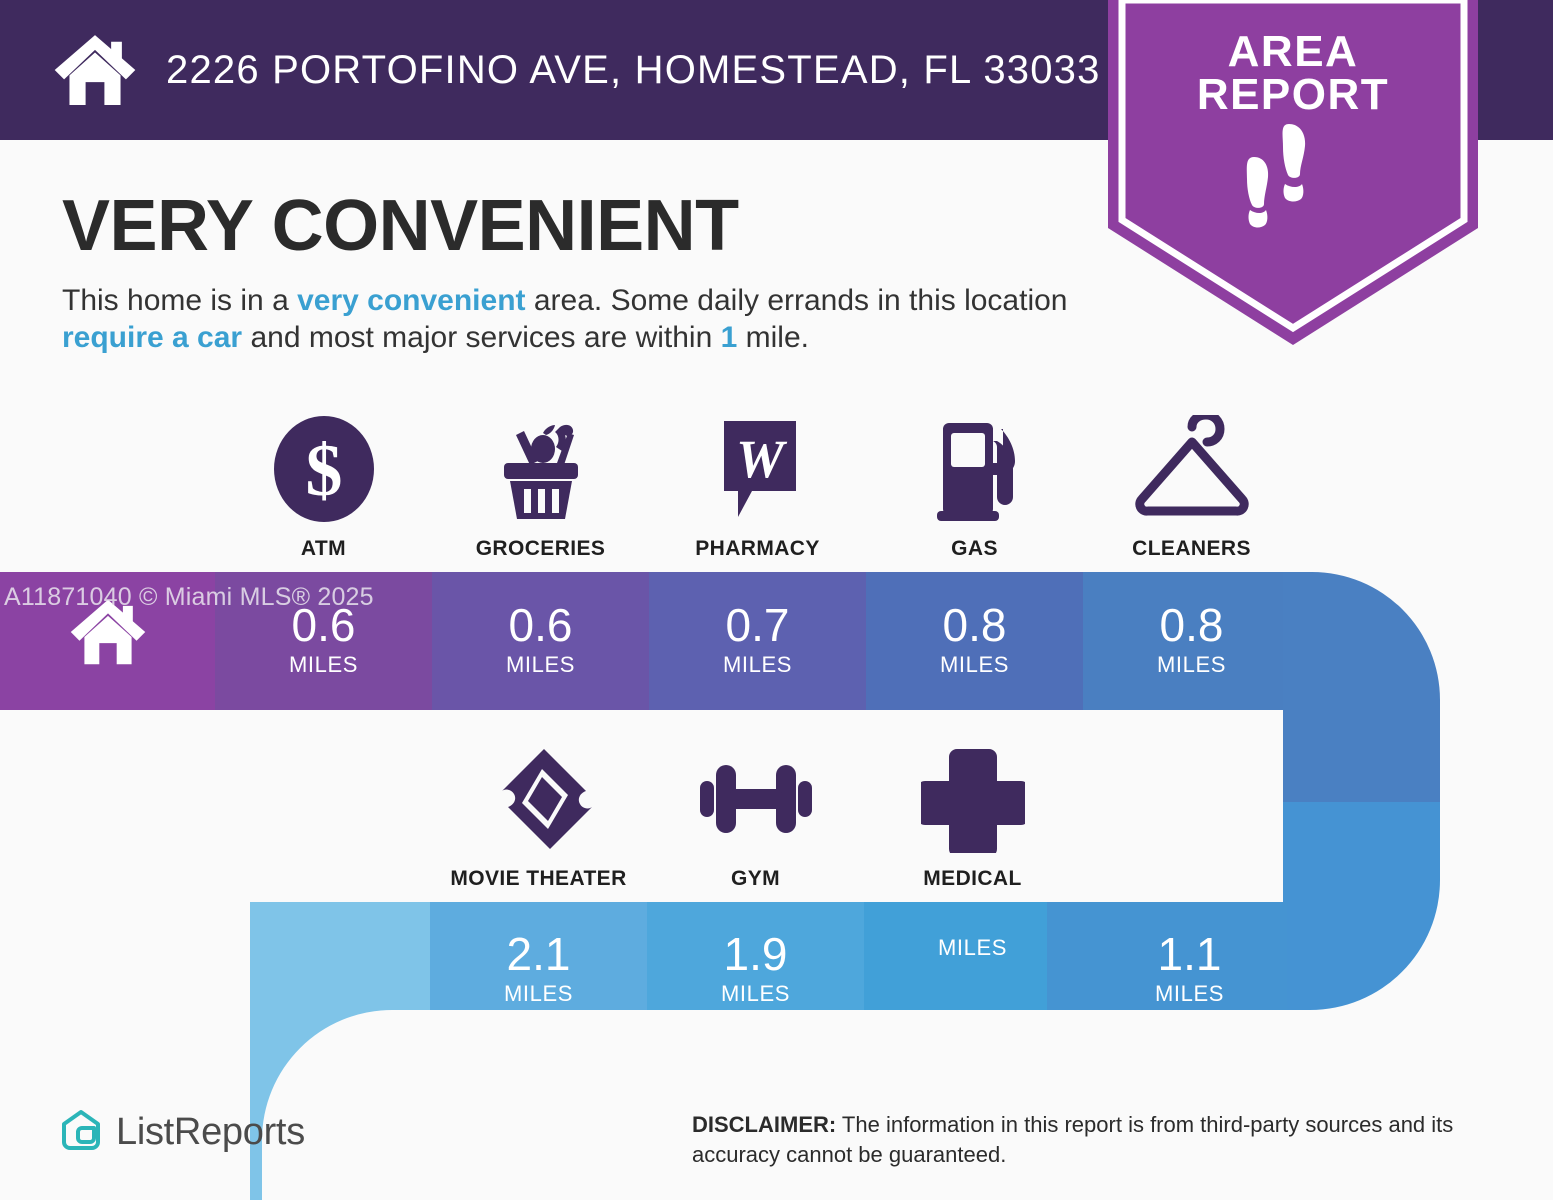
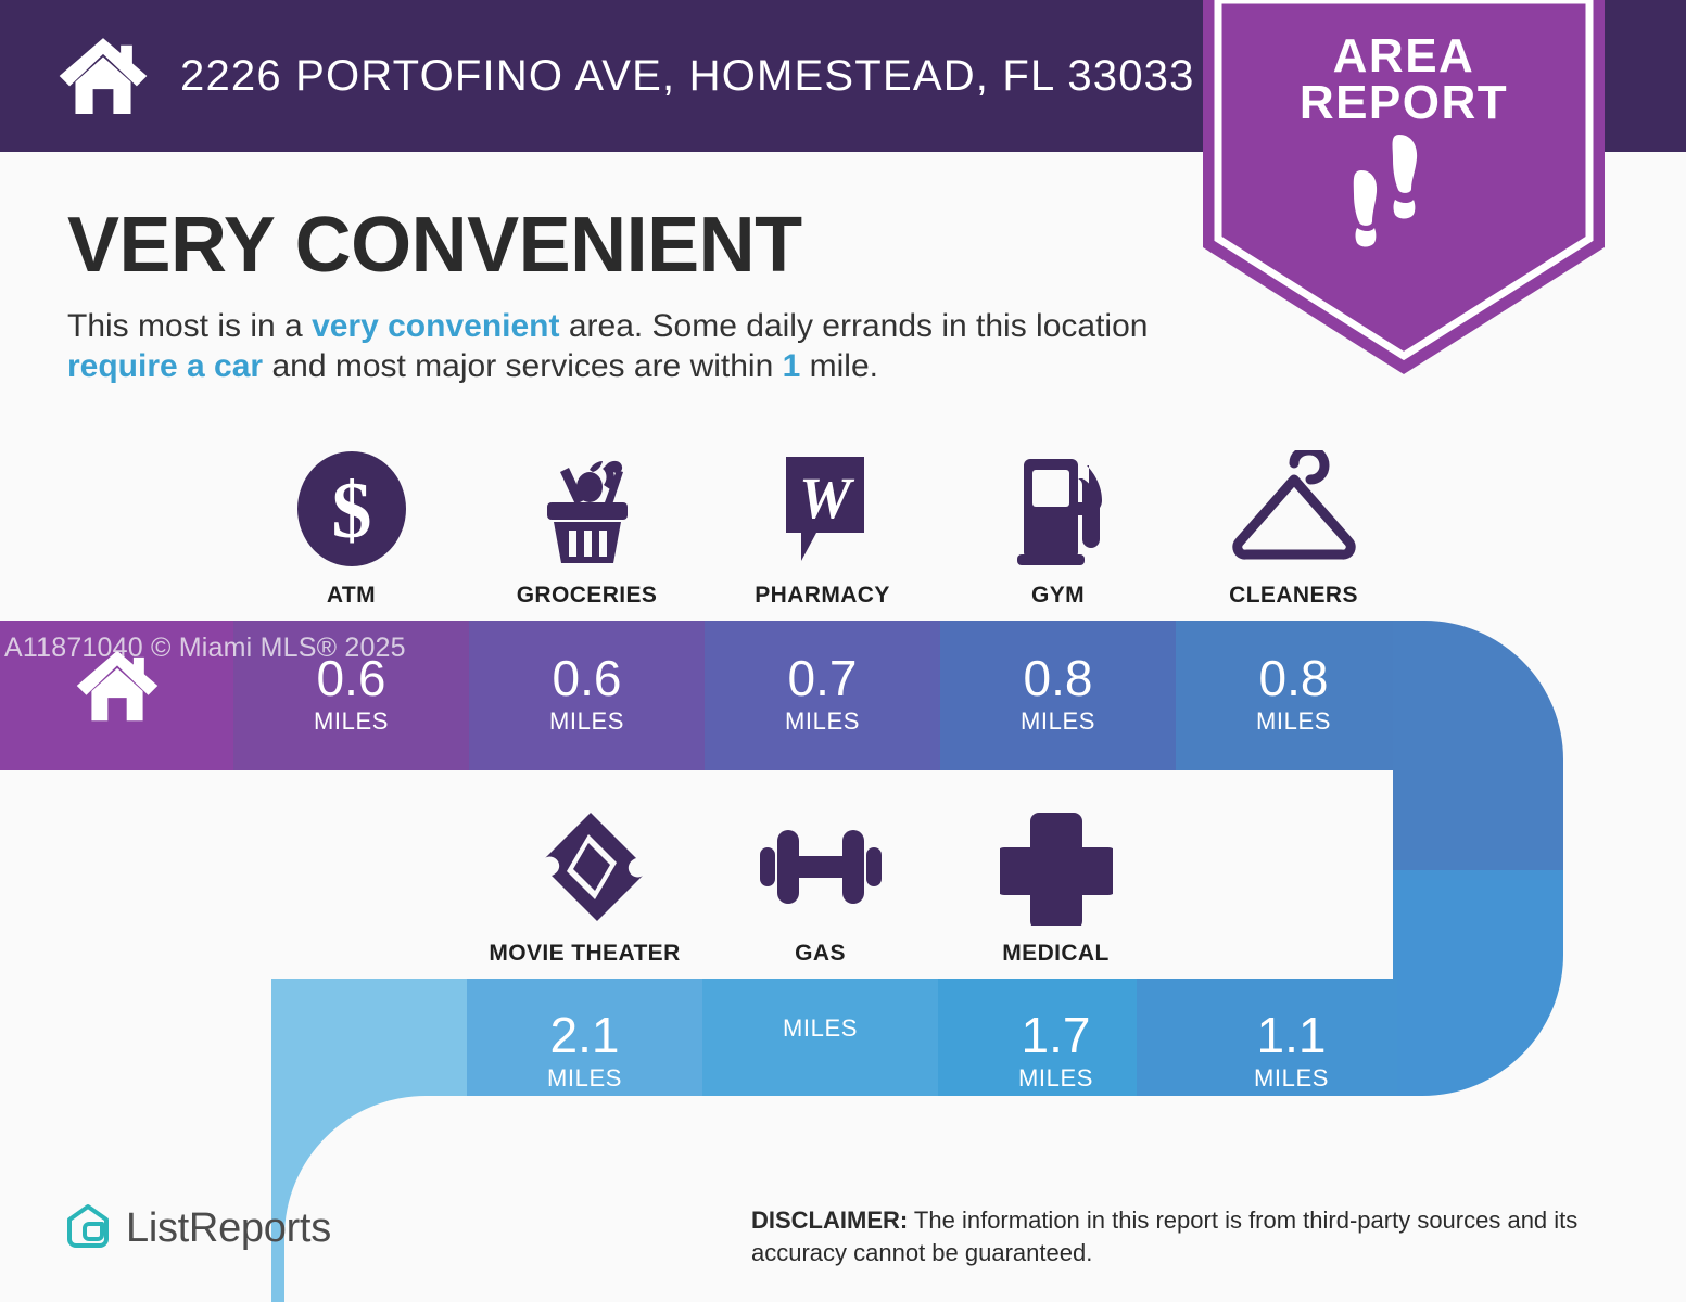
  2226 PORTOFINO AVE, HOMESTEAD, FL 33033
  AREA
  REPORT
  VERY CONVENIENT
- This home is in a very convenient area. Some daily errands in this location require a car and most major services are within 1 mile.
+ This most is in a very convenient area. Some daily errands in this location require a car and most major services are within 1 mile.
  $
  ATM
  GROCERIES
  W
  PHARMACY
- GAS
+ GYM
  CLEANERS
  0.6
  MILES
  0.6
  MILES
  0.7
  MILES
  0.8
  MILES
  0.8
  MILES
  A11871040 © Miami MLS® 2025
  MOVIE THEATER
- GYM
+ GAS
  MEDICAL
  2.1
  MILES
- 1.9
  MILES
+ 1.7
  MILES
  1.1
  MILES
  ListReports
  DISCLAIMER: The information in this report is from third-party sources and its accuracy cannot be guaranteed.
